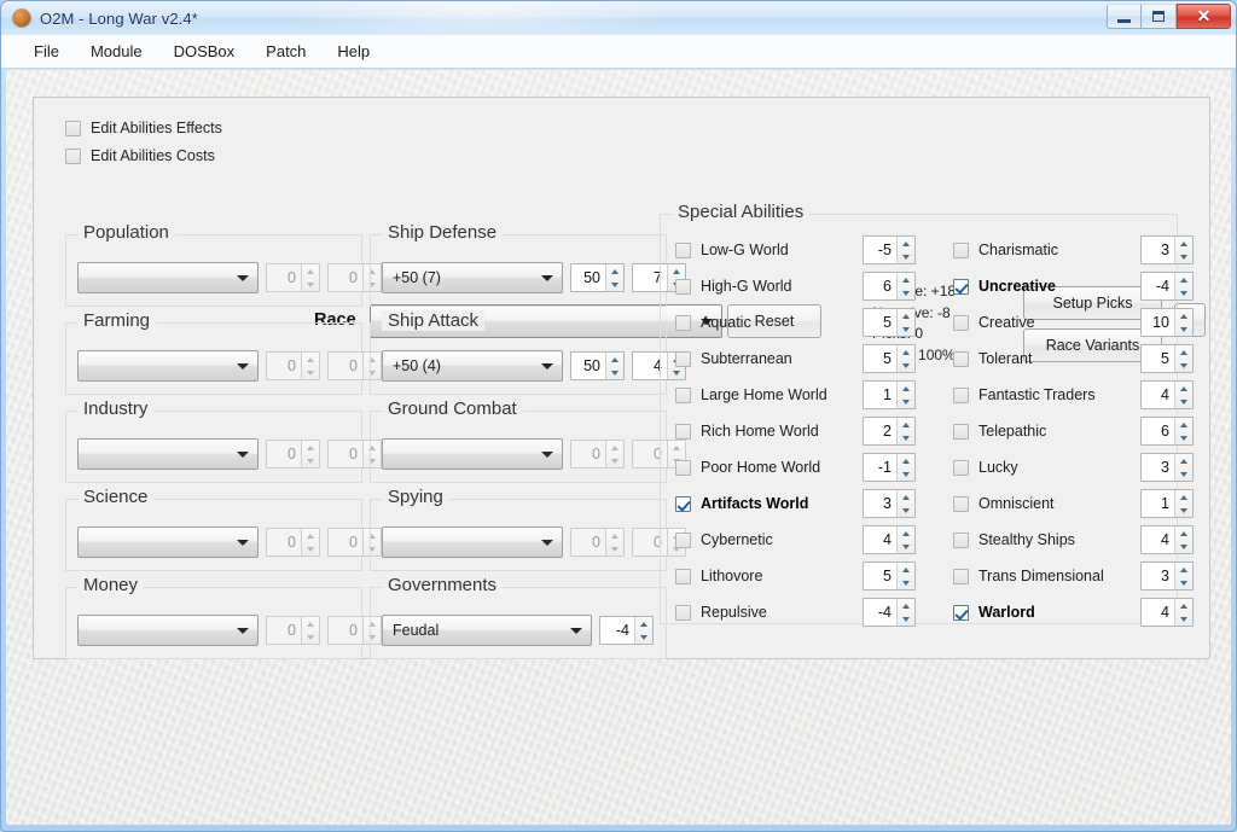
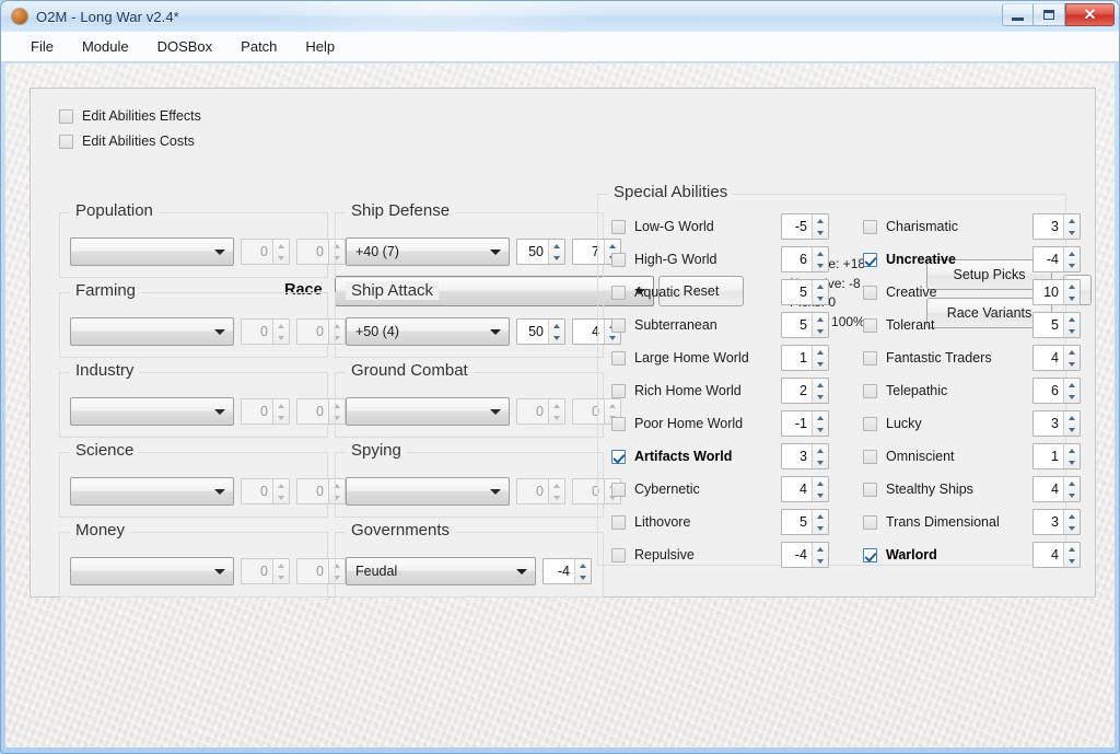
  O2M - Long War v2.4*
  ✕
  File
  Module
  DOSBox
  Patch
  Help
  Edit Abilities Effects
  Edit Abilities Costs
  Race
  Reset
  Setup Picks
  Race Variants
  Population
  0
  0
  Farming
  0
  0
  Industry
  0
  0
  Science
  0
  0
  Money
  0
  0
  Ship Defense
- +50 (7)
+ +40 (7)
  50
  7
  Ship Attack
  +50 (4)
  50
  4
  Ground Combat
  0
  0
  Spying
  0
  0
  Governments
  Feudal
  -4
  Special Abilities
  Low-G World
  -5
  High-G World
  6
  Aquatic
  5
  Subterranean
  5
  Large Home World
  1
  Rich Home World
  2
  Poor Home World
  -1
  Artifacts World
  3
  Cybernetic
  4
  Lithovore
  5
  Repulsive
  -4
  Charismatic
  3
  Uncreative
  -4
  Creative
  10
  Tolerant
  5
  Fantastic Traders
  4
  Telepathic
  6
  Lucky
  3
  Omniscient
  1
  Stealthy Ships
  4
  Trans Dimensional
  3
  Warlord
  4
